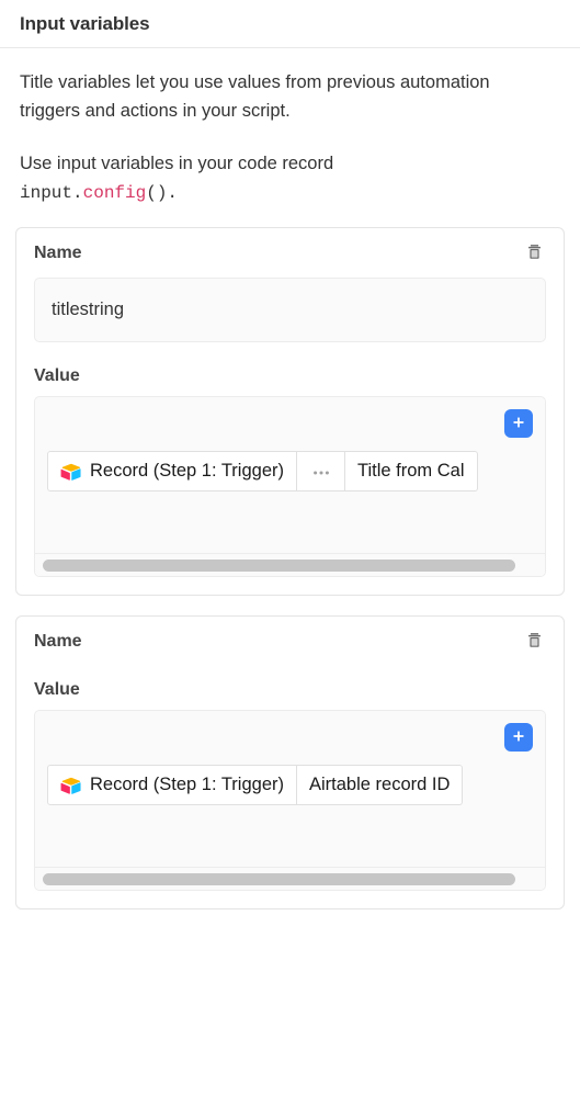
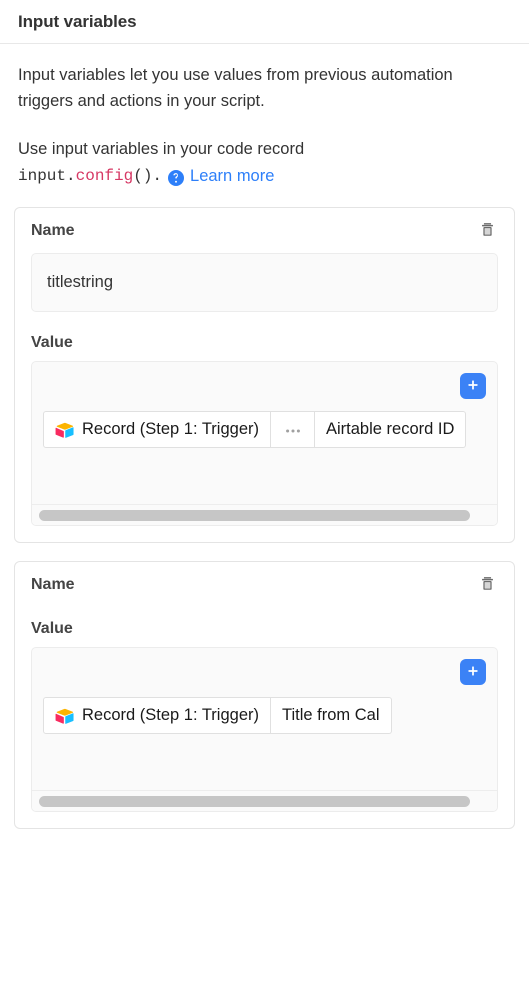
  Input variables
- Title variables let you use values from previous automation triggers and actions in your script.
+ Input variables let you use values from previous automation triggers and actions in your script.
  Use input variables in your code record
  input.config().
+ Learn more
  Name
  titlestring
  Value
  Record (Step 1: Trigger)
- Title from Cal
+ Airtable record ID
  Name
  Value
  Record (Step 1: Trigger)
- Airtable record ID
+ Title from Cal
